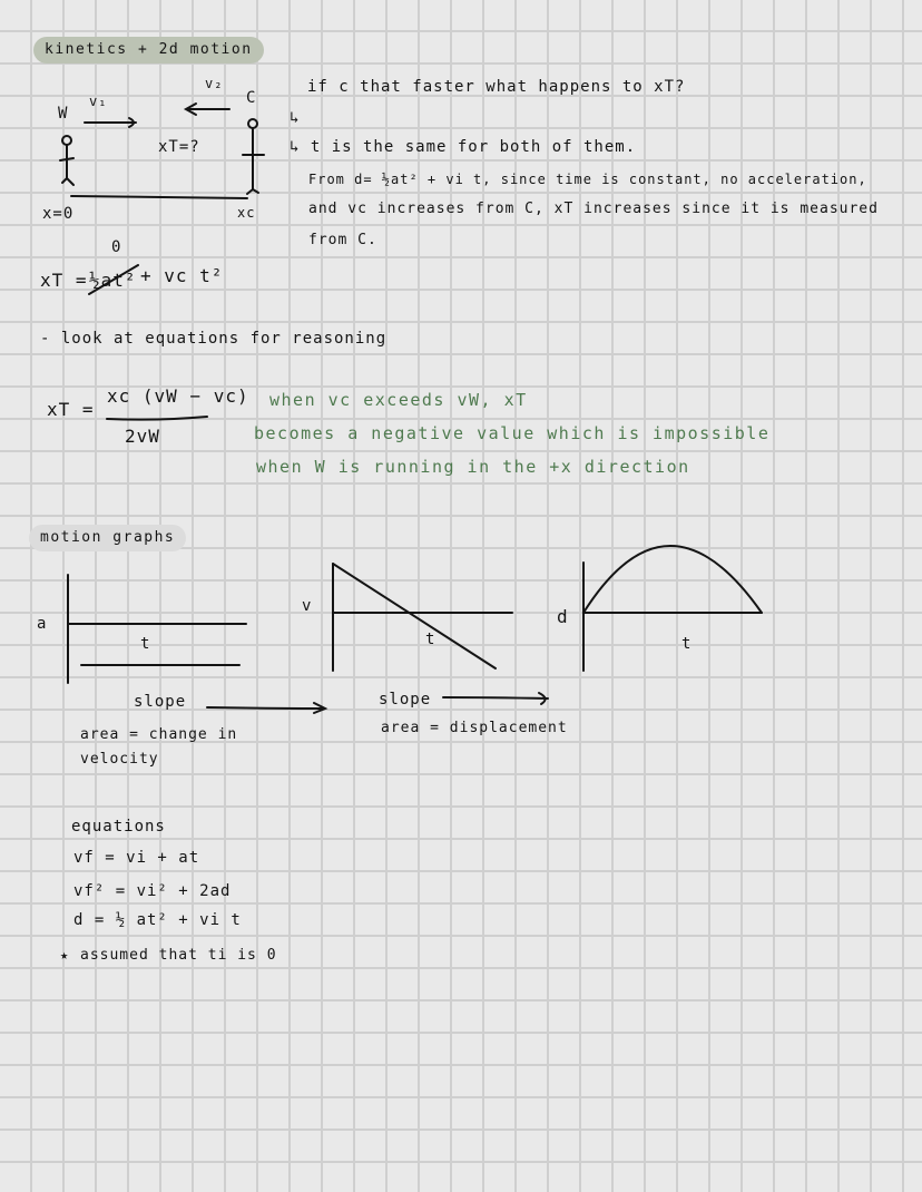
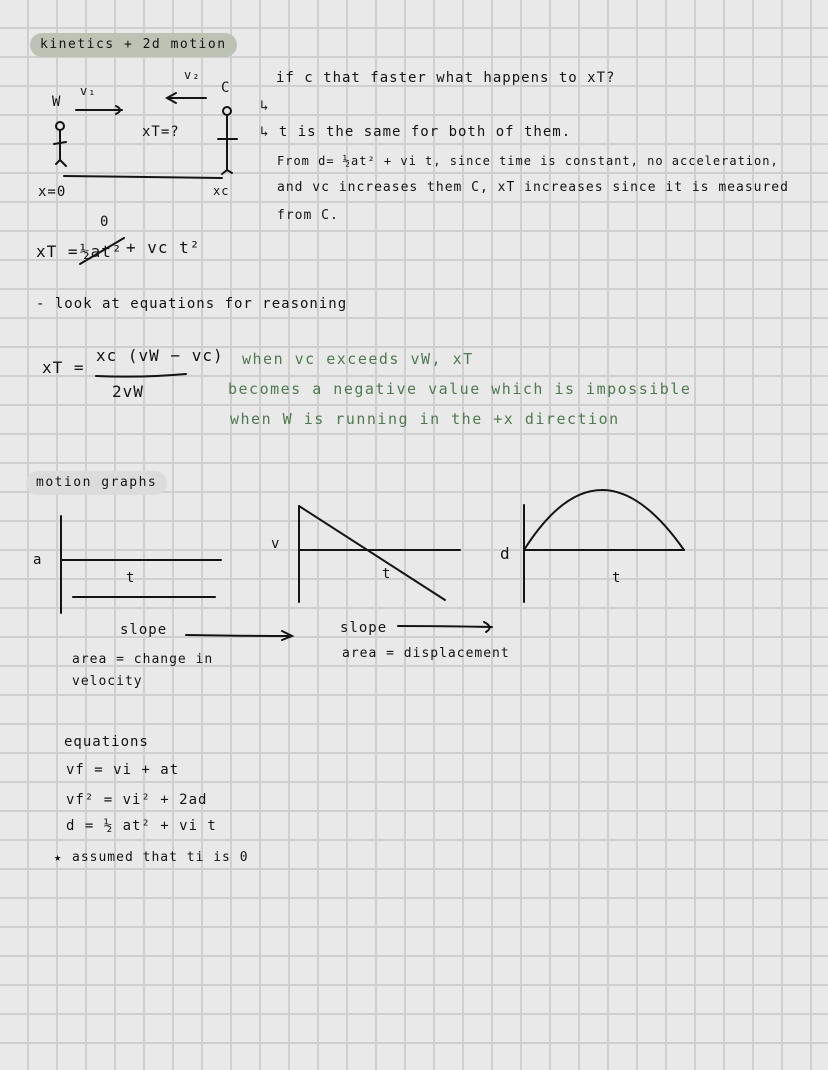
  kinetics + 2d motion
  W
  C
  v₁
  v₂
  xT=?
  x=0
  xc
  if c that faster what happens to xT?
  ↳
  ↳ t is the same for both of them.
  From d= ½at² + vi t, since time is constant, no acceleration,
- and vc increases from C, xT increases since it is measured
+ and vc increases them C, xT increases since it is measured
  from C.
  xT =
  ½at²
  0
  + vc t²
  - look at equations for reasoning
  xT =
  xc (vW − vc)
  2vW
  when vc exceeds vW, xT
  becomes a negative value which is impossible
  when W is running in the +x direction
  motion graphs
  a
  t
  v
  t
  d
  t
  slope
  area = change in
  velocity
  slope
  area = displacement
  equations
  vf = vi + at
  vf² = vi² + 2ad
  d = ½ at² + vi t
  ★
  assumed that ti is 0
